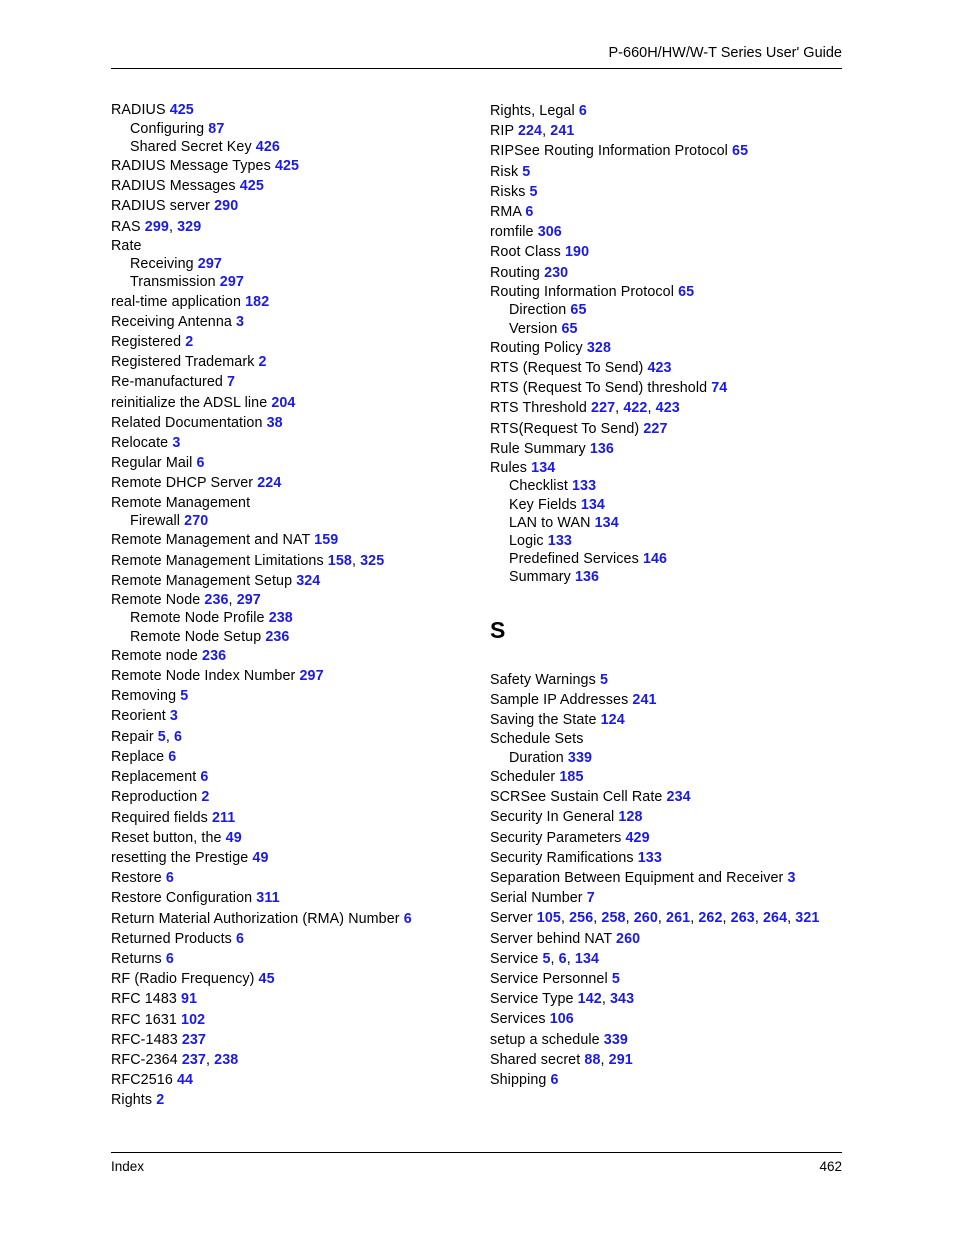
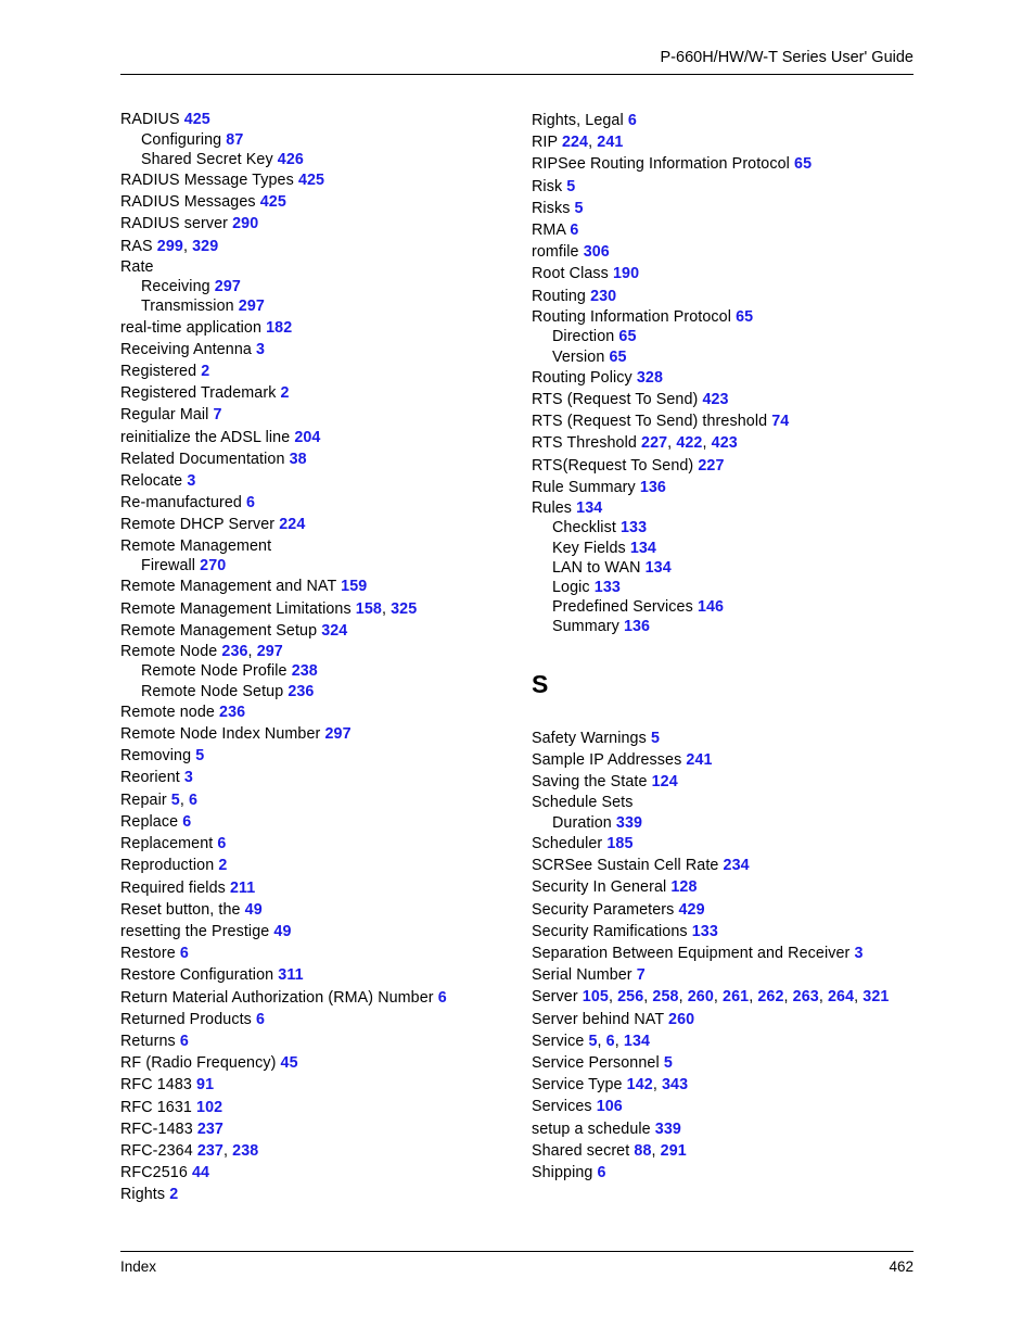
  P-660H/HW/W-T Series User' Guide
  RADIUS 425
  Configuring 87
  Shared Secret Key 426
  RADIUS Message Types 425
  RADIUS Messages 425
  RADIUS server 290
  RAS 299, 329
  Rate
  Receiving 297
  Transmission 297
  real-time application 182
  Receiving Antenna 3
  Registered 2
  Registered Trademark 2
- Re-manufactured 7
+ Regular Mail 7
  reinitialize the ADSL line 204
  Related Documentation 38
  Relocate 3
- Regular Mail 6
+ Re-manufactured 6
  Remote DHCP Server 224
  Remote Management
  Firewall 270
  Remote Management and NAT 159
  Remote Management Limitations 158, 325
  Remote Management Setup 324
  Remote Node 236, 297
  Remote Node Profile 238
  Remote Node Setup 236
  Remote node 236
  Remote Node Index Number 297
  Removing 5
  Reorient 3
  Repair 5, 6
  Replace 6
  Replacement 6
  Reproduction 2
  Required fields 211
  Reset button, the 49
  resetting the Prestige 49
  Restore 6
  Restore Configuration 311
  Return Material Authorization (RMA) Number 6
  Returned Products 6
  Returns 6
  RF (Radio Frequency) 45
  RFC 1483 91
  RFC 1631 102
  RFC-1483 237
  RFC-2364 237, 238
  RFC2516 44
  Rights 2
  Rights, Legal 6
  RIP 224, 241
  RIPSee Routing Information Protocol 65
  Risk 5
  Risks 5
  RMA 6
  romfile 306
  Root Class 190
  Routing 230
  Routing Information Protocol 65
  Direction 65
  Version 65
  Routing Policy 328
  RTS (Request To Send) 423
  RTS (Request To Send) threshold 74
  RTS Threshold 227, 422, 423
  RTS(Request To Send) 227
  Rule Summary 136
  Rules 134
  Checklist 133
  Key Fields 134
  LAN to WAN 134
  Logic 133
  Predefined Services 146
  Summary 136
  S
  Safety Warnings 5
  Sample IP Addresses 241
  Saving the State 124
  Schedule Sets
  Duration 339
  Scheduler 185
  SCRSee Sustain Cell Rate 234
  Security In General 128
  Security Parameters 429
  Security Ramifications 133
  Separation Between Equipment and Receiver 3
  Serial Number 7
  Server 105, 256, 258, 260, 261, 262, 263, 264, 321
  Server behind NAT 260
  Service 5, 6, 134
  Service Personnel 5
  Service Type 142, 343
  Services 106
  setup a schedule 339
  Shared secret 88, 291
  Shipping 6
  Index
  462
